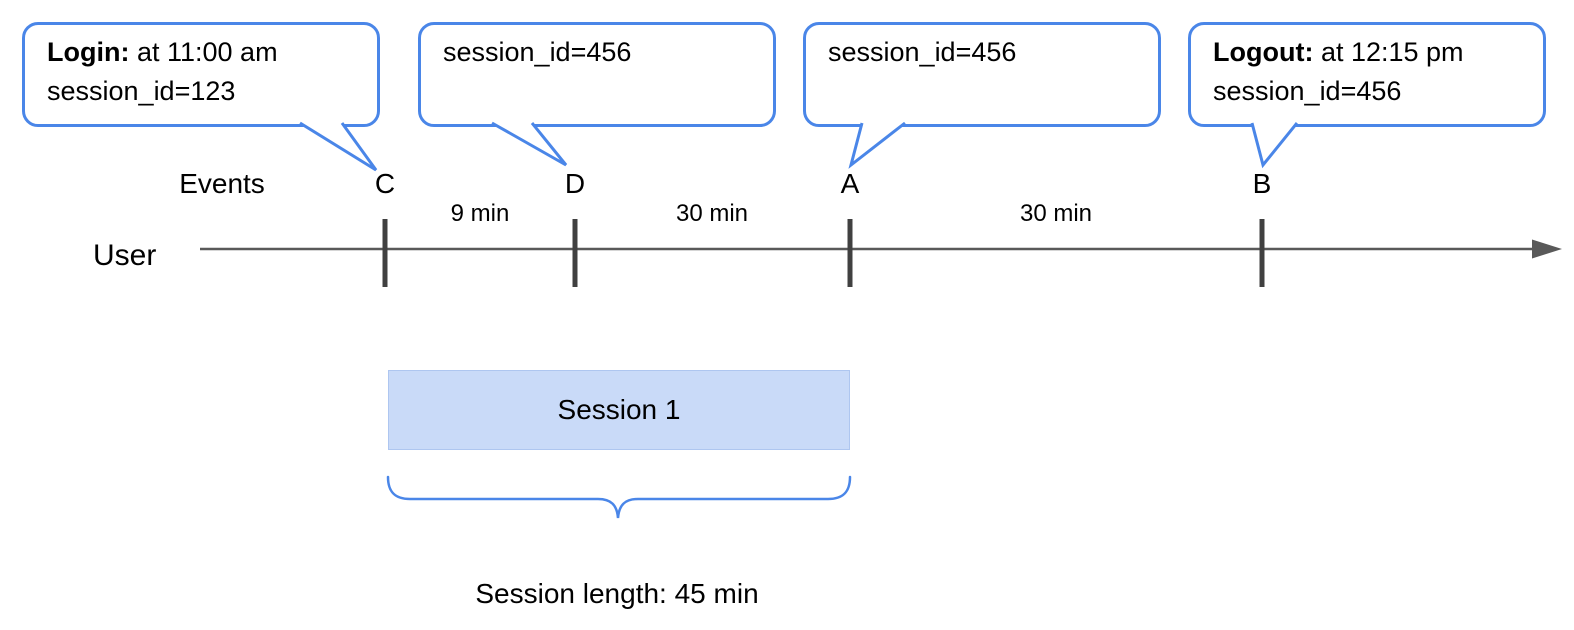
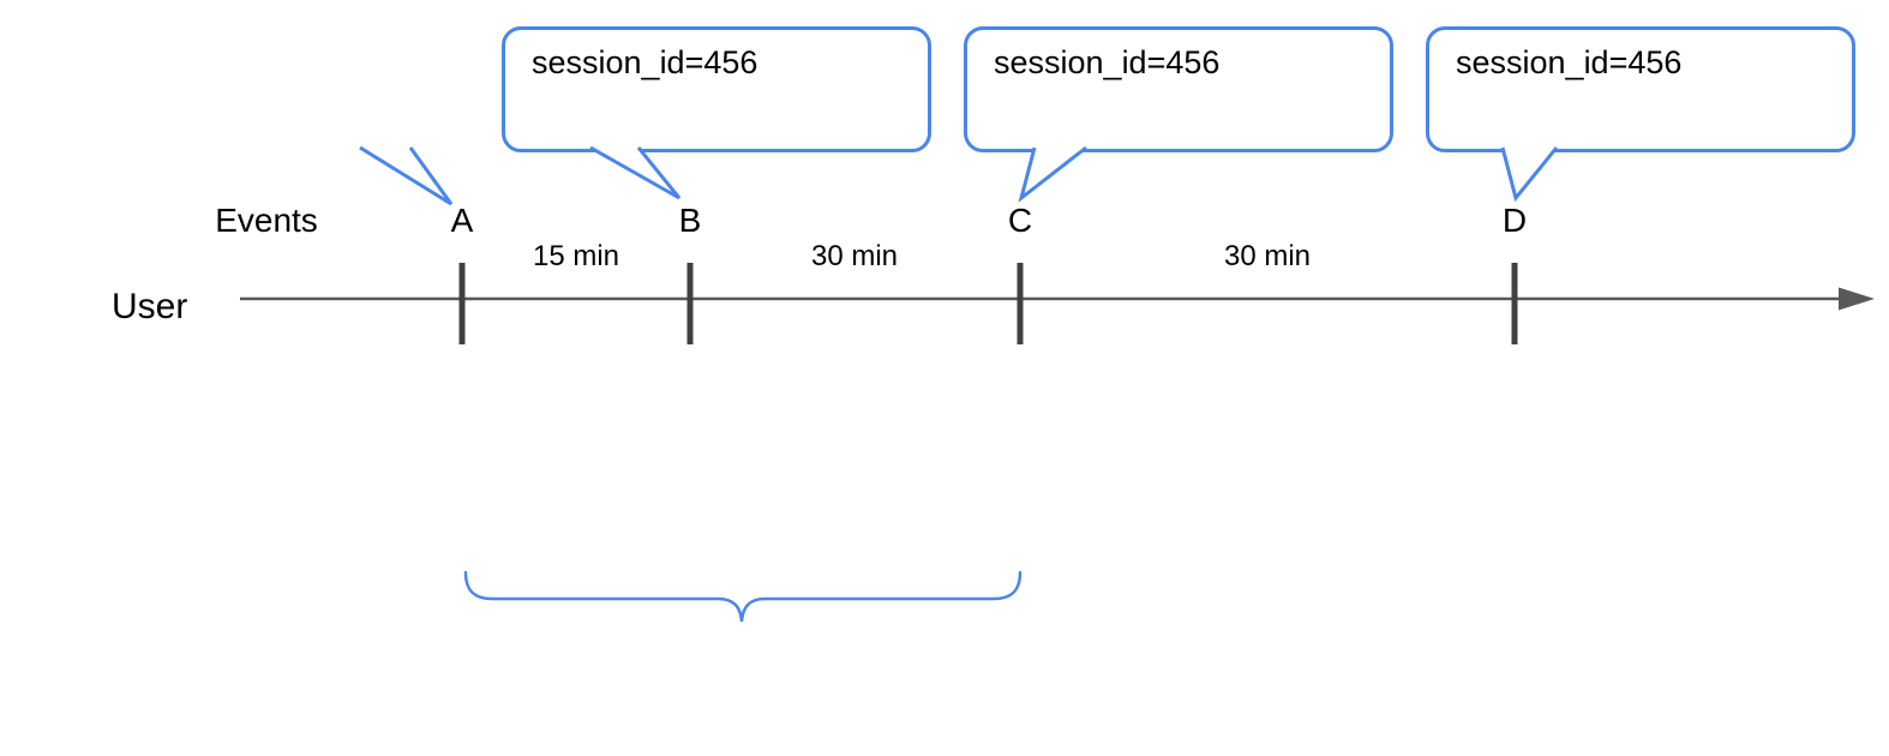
- Login: at 11:00 am
- session_id=123
  session_id=456
  session_id=456
- Logout: at 12:15 pm
  session_id=456
  Events
  User
- C
+ A
- D
+ B
- A
+ C
- B
+ D
- 9 min
+ 15 min
  30 min
  30 min
- Session 1
- Session length: 45 min
